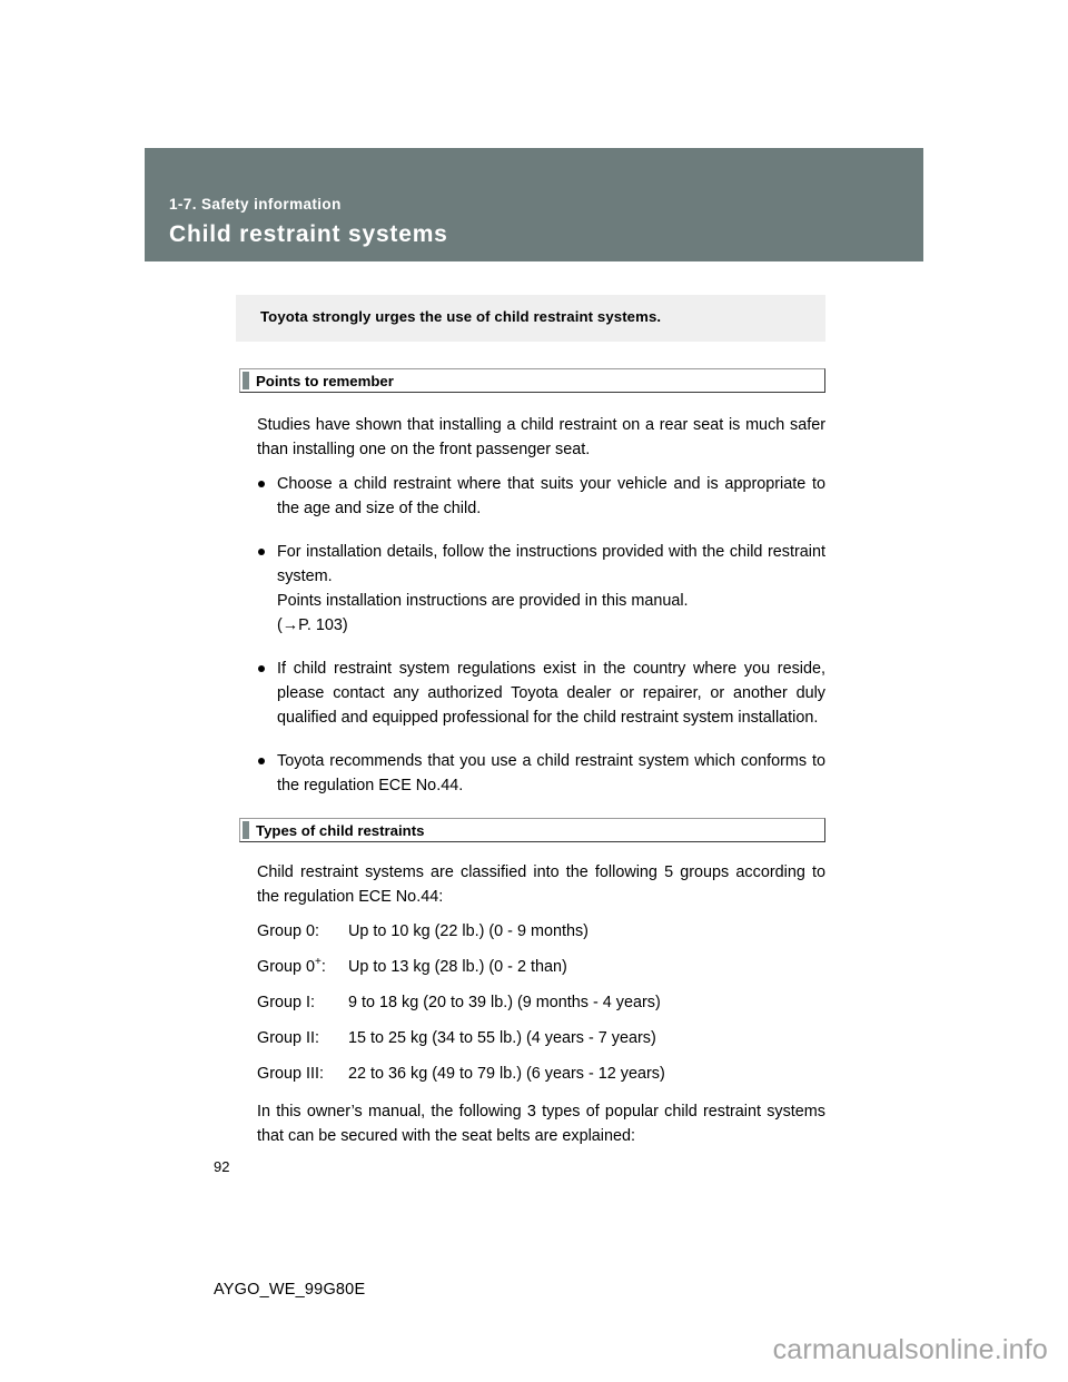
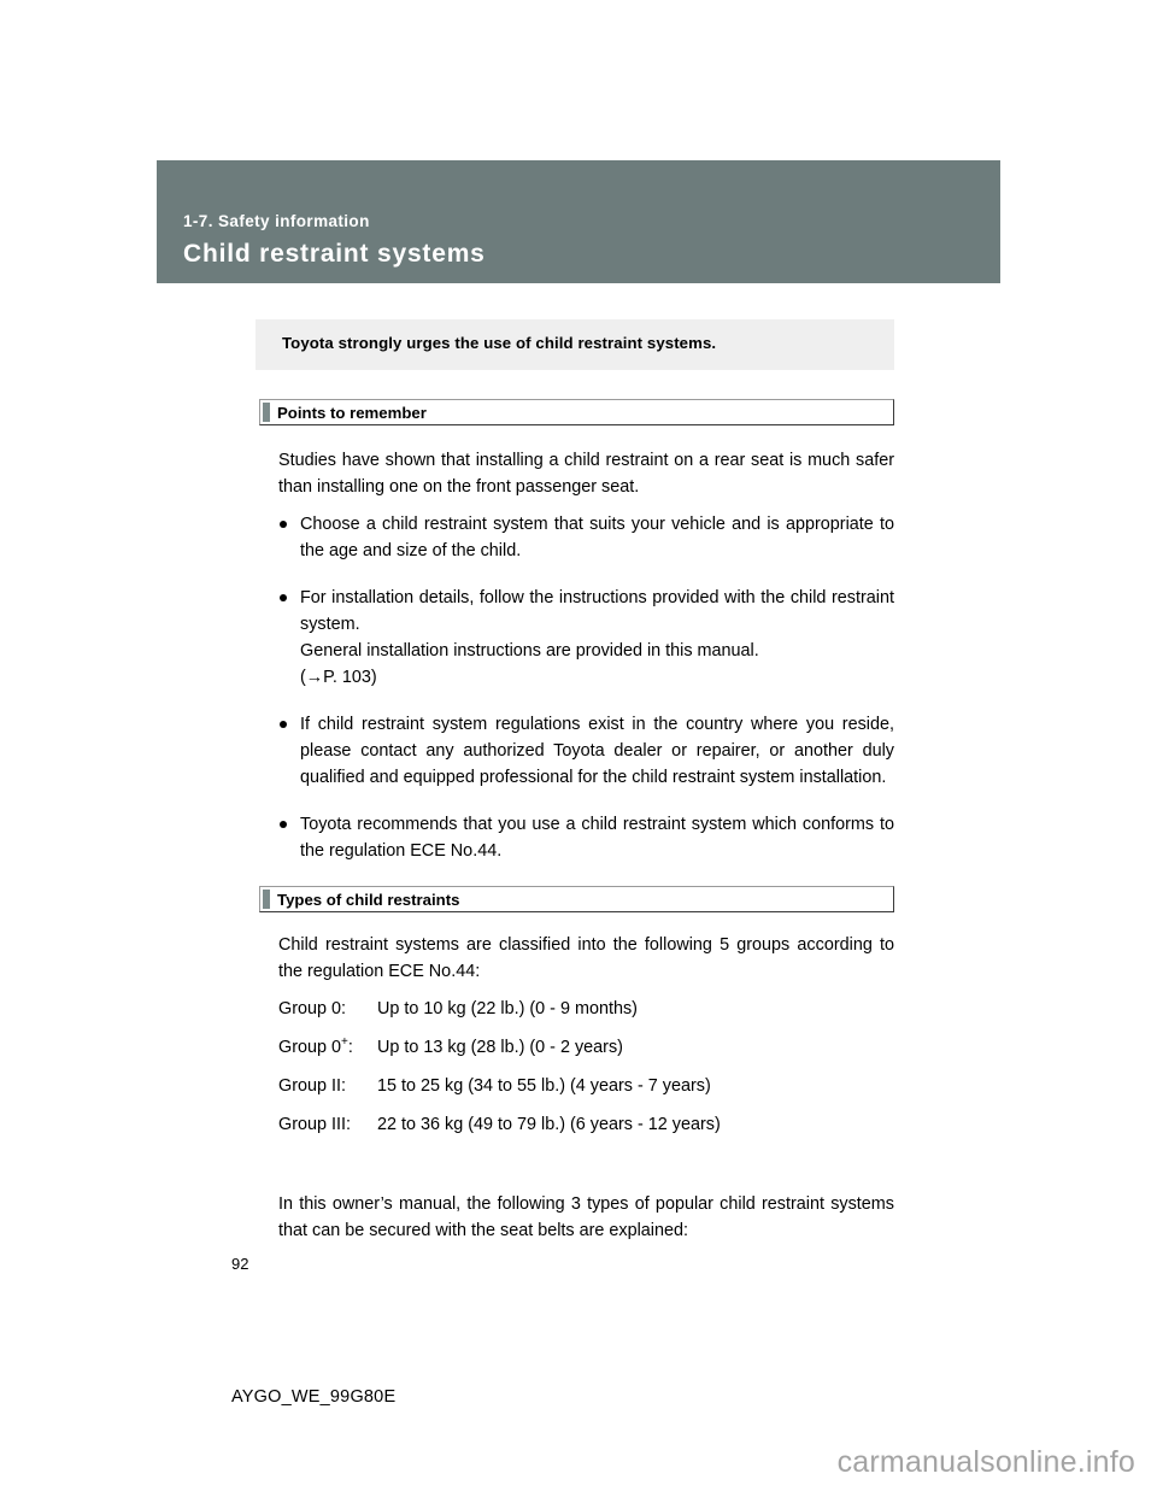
  1-7. Safety information
  Child restraint systems
  Toyota strongly urges the use of child restraint systems.
  Points to remember
  Studies have shown that installing a child restraint on a rear seat is much safer than installing one on the front passenger seat.
- Choose a child restraint where that suits your vehicle and is appropriate to the age and size of the child.
+ Choose a child restraint system that suits your vehicle and is appropriate to the age and size of the child.
  For installation details, follow the instructions provided with the child restraint system.
- Points installation instructions are provided in this manual.
+ General installation instructions are provided in this manual.
  (→P. 103)
  If child restraint system regulations exist in the country where you reside, please contact any authorized Toyota dealer or repairer, or another duly qualified and equipped professional for the child restraint system installation.
  Toyota recommends that you use a child restraint system which conforms to the regulation ECE No.44.
  Types of child restraints
  Child restraint systems are classified into the following 5 groups according to the regulation ECE No.44:
  Group 0:
  Up to 10 kg (22 lb.) (0 - 9 months)
  Group 0+:
- Up to 13 kg (28 lb.) (0 - 2 than)
+ Up to 13 kg (28 lb.) (0 - 2 years)
- Group I:
- 9 to 18 kg (20 to 39 lb.) (9 months - 4 years)
  Group II:
  15 to 25 kg (34 to 55 lb.) (4 years - 7 years)
  Group III:
  22 to 36 kg (49 to 79 lb.) (6 years - 12 years)
  In this owner’s manual, the following 3 types of popular child restraint systems that can be secured with the seat belts are explained:
  92
  AYGO_WE_99G80E
  carmanualsonline.info
